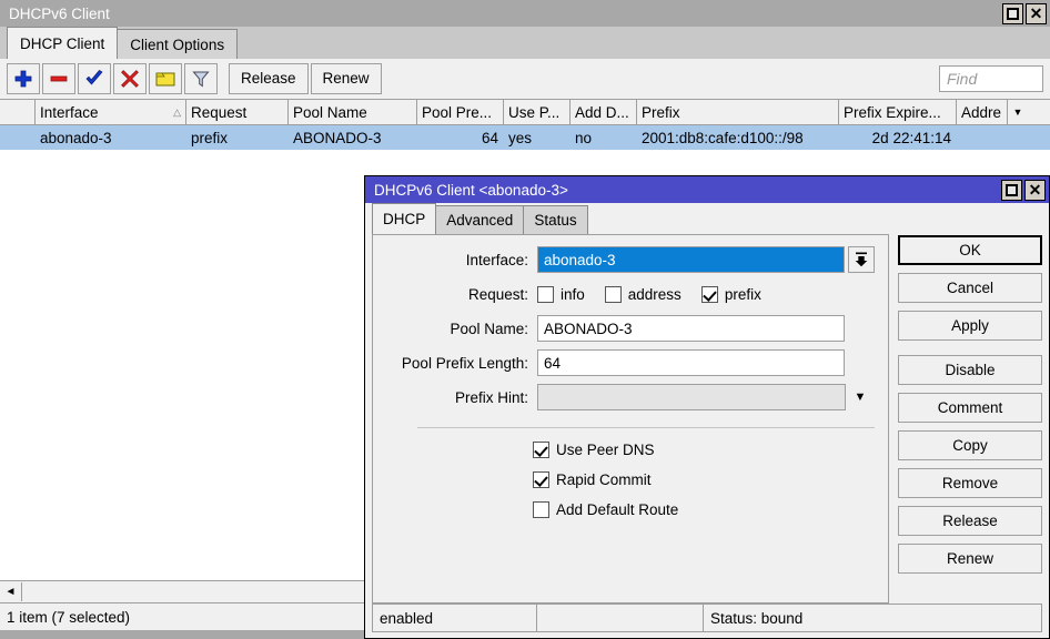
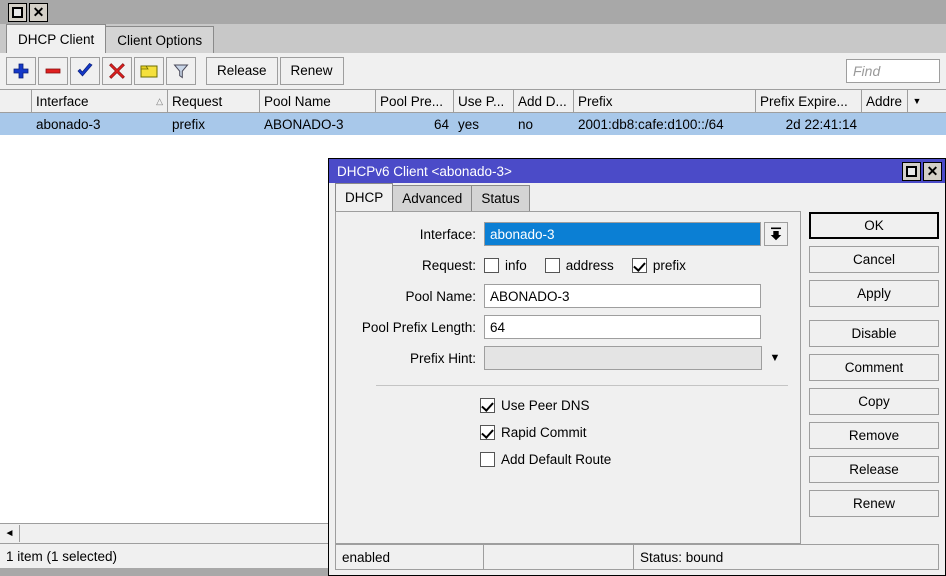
- DHCPv6 Client
  ✕
  DHCP Client
  Client Options
  Release
  Renew
  Find
  Interface
  △
  Request
  Pool Name
  Pool Pre...
  Use P...
  Add D...
  Prefix
  Prefix Expire...
  Addre
  ▼
  abonado-3
  prefix
  ABONADO-3
  64
  yes
  no
- 2001:db8:cafe:d100::/98
+ 2001:db8:cafe:d100::/64
  2d 22:41:14
  ◄
- 1 item (7 selected)
+ 1 item (1 selected)
  DHCPv6 Client <abonado-3>
  ✕
  DHCP
  Advanced
  Status
  Interface:
  abonado-3
  Request:
  info
  address
  prefix
  Pool Name:
  ABONADO-3
  Pool Prefix Length:
  64
  Prefix Hint:
  ▼
  Use Peer DNS
  Rapid Commit
  Add Default Route
  OK
  Cancel
  Apply
  Disable
  Comment
  Copy
  Remove
  Release
  Renew
  enabled
  Status: bound
